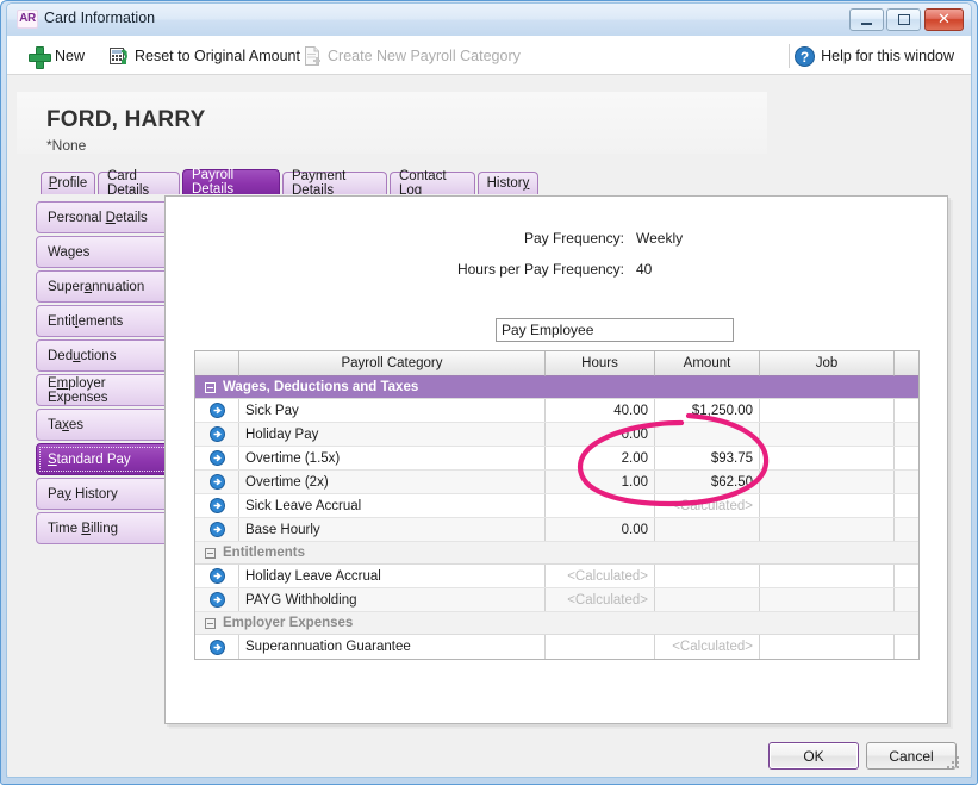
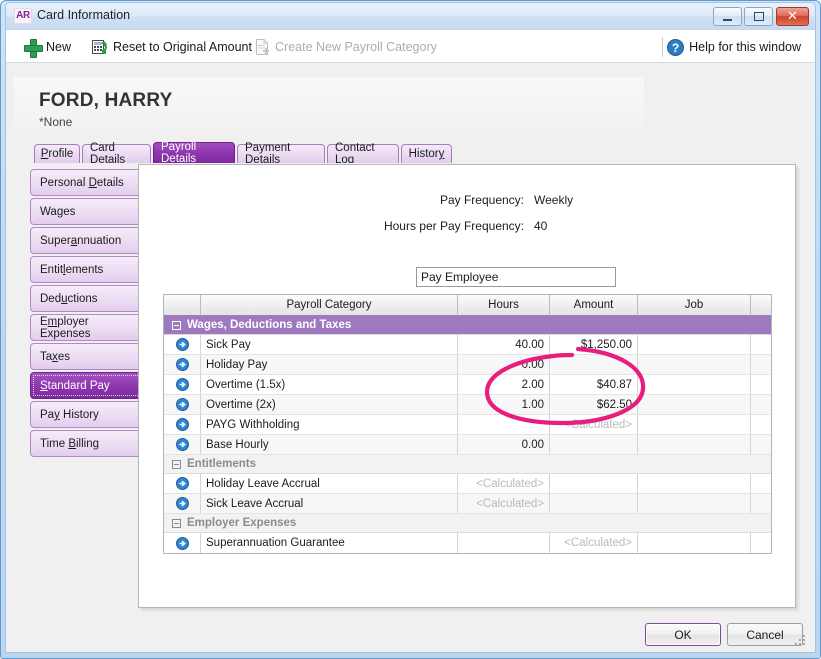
  AR
  Card Information
  ✕
  New
  Reset to Original Amount
  Create New Payroll Category
  ?
  Help for this window
  FORD, HARRY
  *None
  Profile
  Card Details
  Payroll Details
  Payment Details
  Contact Log
  History
  Personal Details
  Wages
  Superannuation
  Entitlements
  Deductions
  Employer Expenses
  Taxes
  Standard Pay
  Pay History
  Time Billing
  Pay Frequency:
  Weekly
  Hours per Pay Frequency:
  40
  Pay Employee
  Payroll Category
  Hours
  Amount
  Job
  Wages, Deductions and Taxes
  Sick Pay
  40.00
  $1,250.00
  Holiday Pay
  0.00
  Overtime (1.5x)
  2.00
- $93.75
+ $40.87
  Overtime (2x)
  1.00
  $62.50
- Sick Leave Accrual
+ PAYG Withholding
  alculated>
  Base Hourly
  0.00
  Entitlements
  Holiday Leave Accrual
  <Calculated>
- PAYG Withholding
+ Sick Leave Accrual
  <Calculated>
  Employer Expenses
  Superannuation Guarantee
  <Calculated>
  OK
  Cancel
